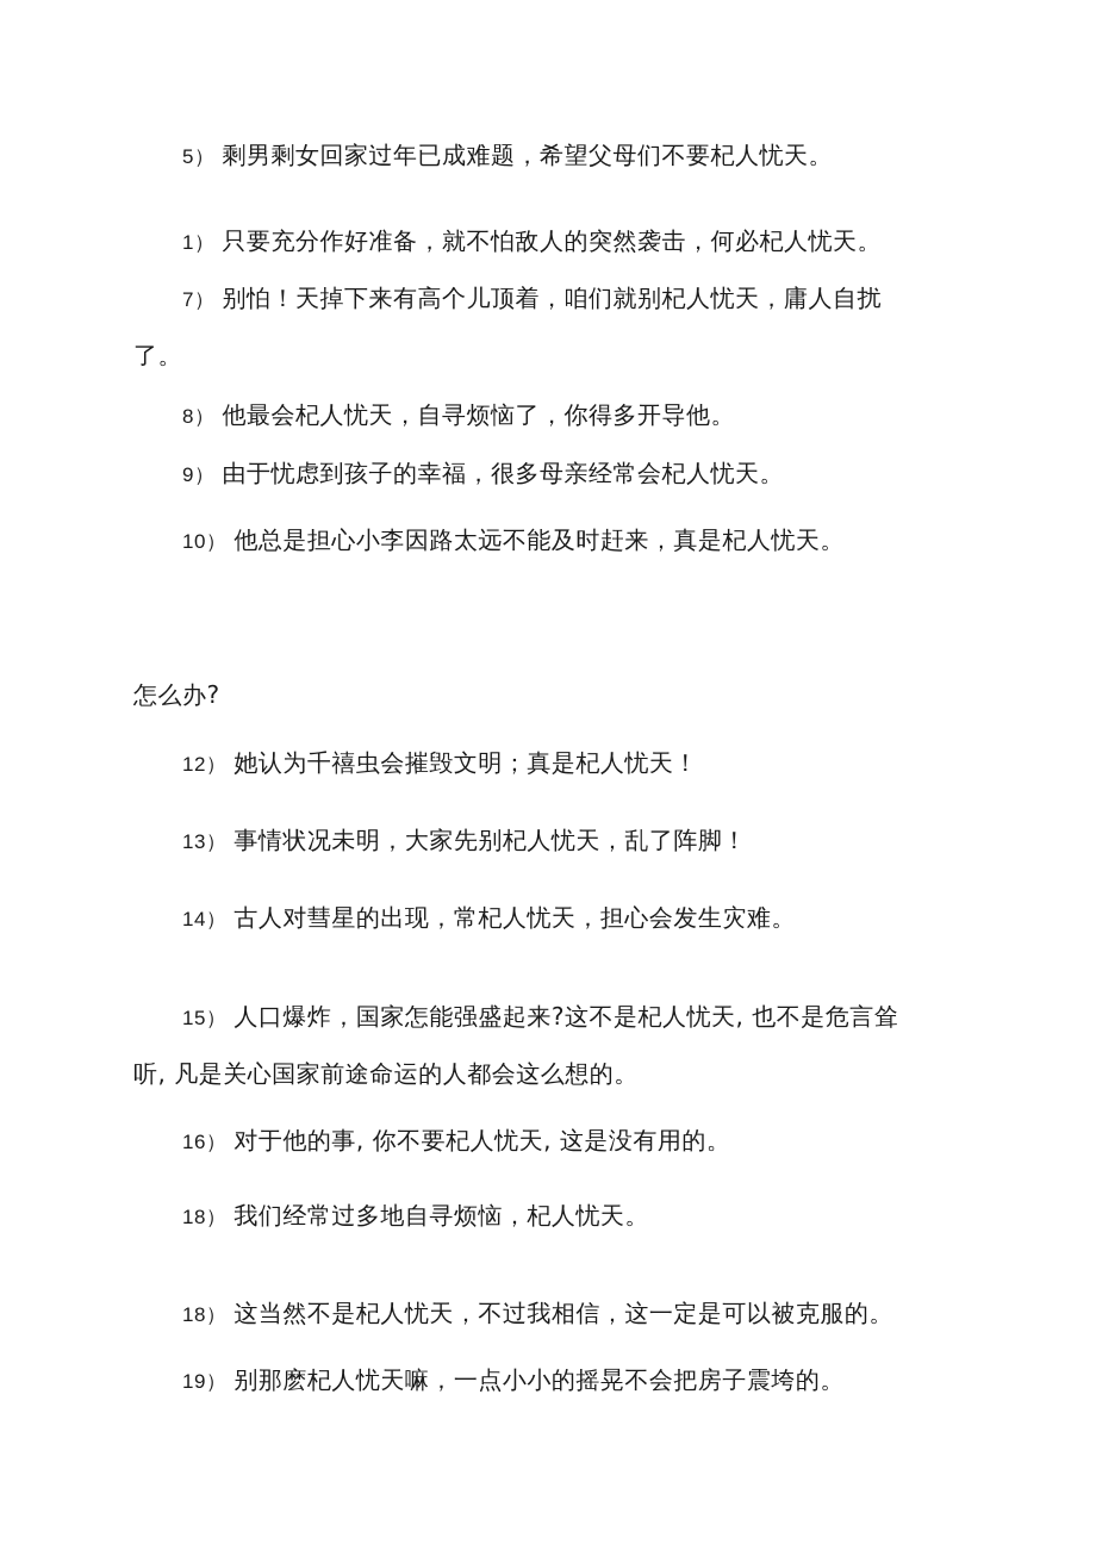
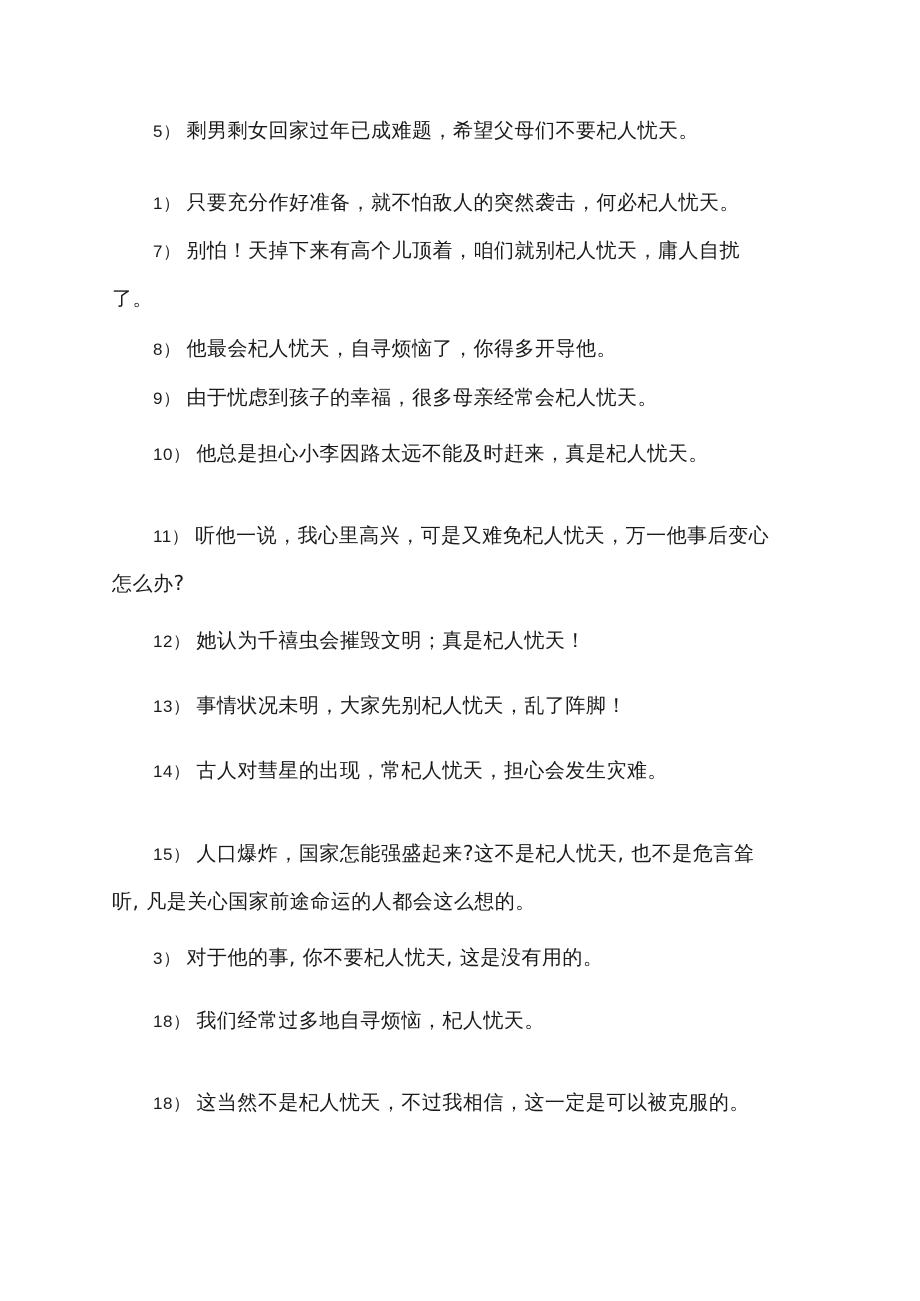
  5） 剩男剩女回家过年已成难题，希望父母们不要杞人忧天。
  1） 只要充分作好准备，就不怕敌人的突然袭击，何必杞人忧天。
  7） 别怕！天掉下来有高个儿顶着，咱们就别杞人忧天，庸人自扰
  了。
  8） 他最会杞人忧天，自寻烦恼了，你得多开导他。
  9） 由于忧虑到孩子的幸福，很多母亲经常会杞人忧天。
  10） 他总是担心小李因路太远不能及时赶来，真是杞人忧天。
+ 11） 听他一说，我心里高兴，可是又难免杞人忧天，万一他事后变心
  怎么办?
  12） 她认为千禧虫会摧毁文明；真是杞人忧天！
  13） 事情状况未明，大家先别杞人忧天，乱了阵脚！
  14） 古人对彗星的出现，常杞人忧天，担心会发生灾难。
  15） 人口爆炸，国家怎能强盛起来?这不是杞人忧天, 也不是危言耸
  听, 凡是关心国家前途命运的人都会这么想的。
- 16） 对于他的事, 你不要杞人忧天, 这是没有用的。
+ 3） 对于他的事, 你不要杞人忧天, 这是没有用的。
  18） 我们经常过多地自寻烦恼，杞人忧天。
  18） 这当然不是杞人忧天，不过我相信，这一定是可以被克服的。
- 19） 别那麽杞人忧天嘛，一点小小的摇晃不会把房子震垮的。
